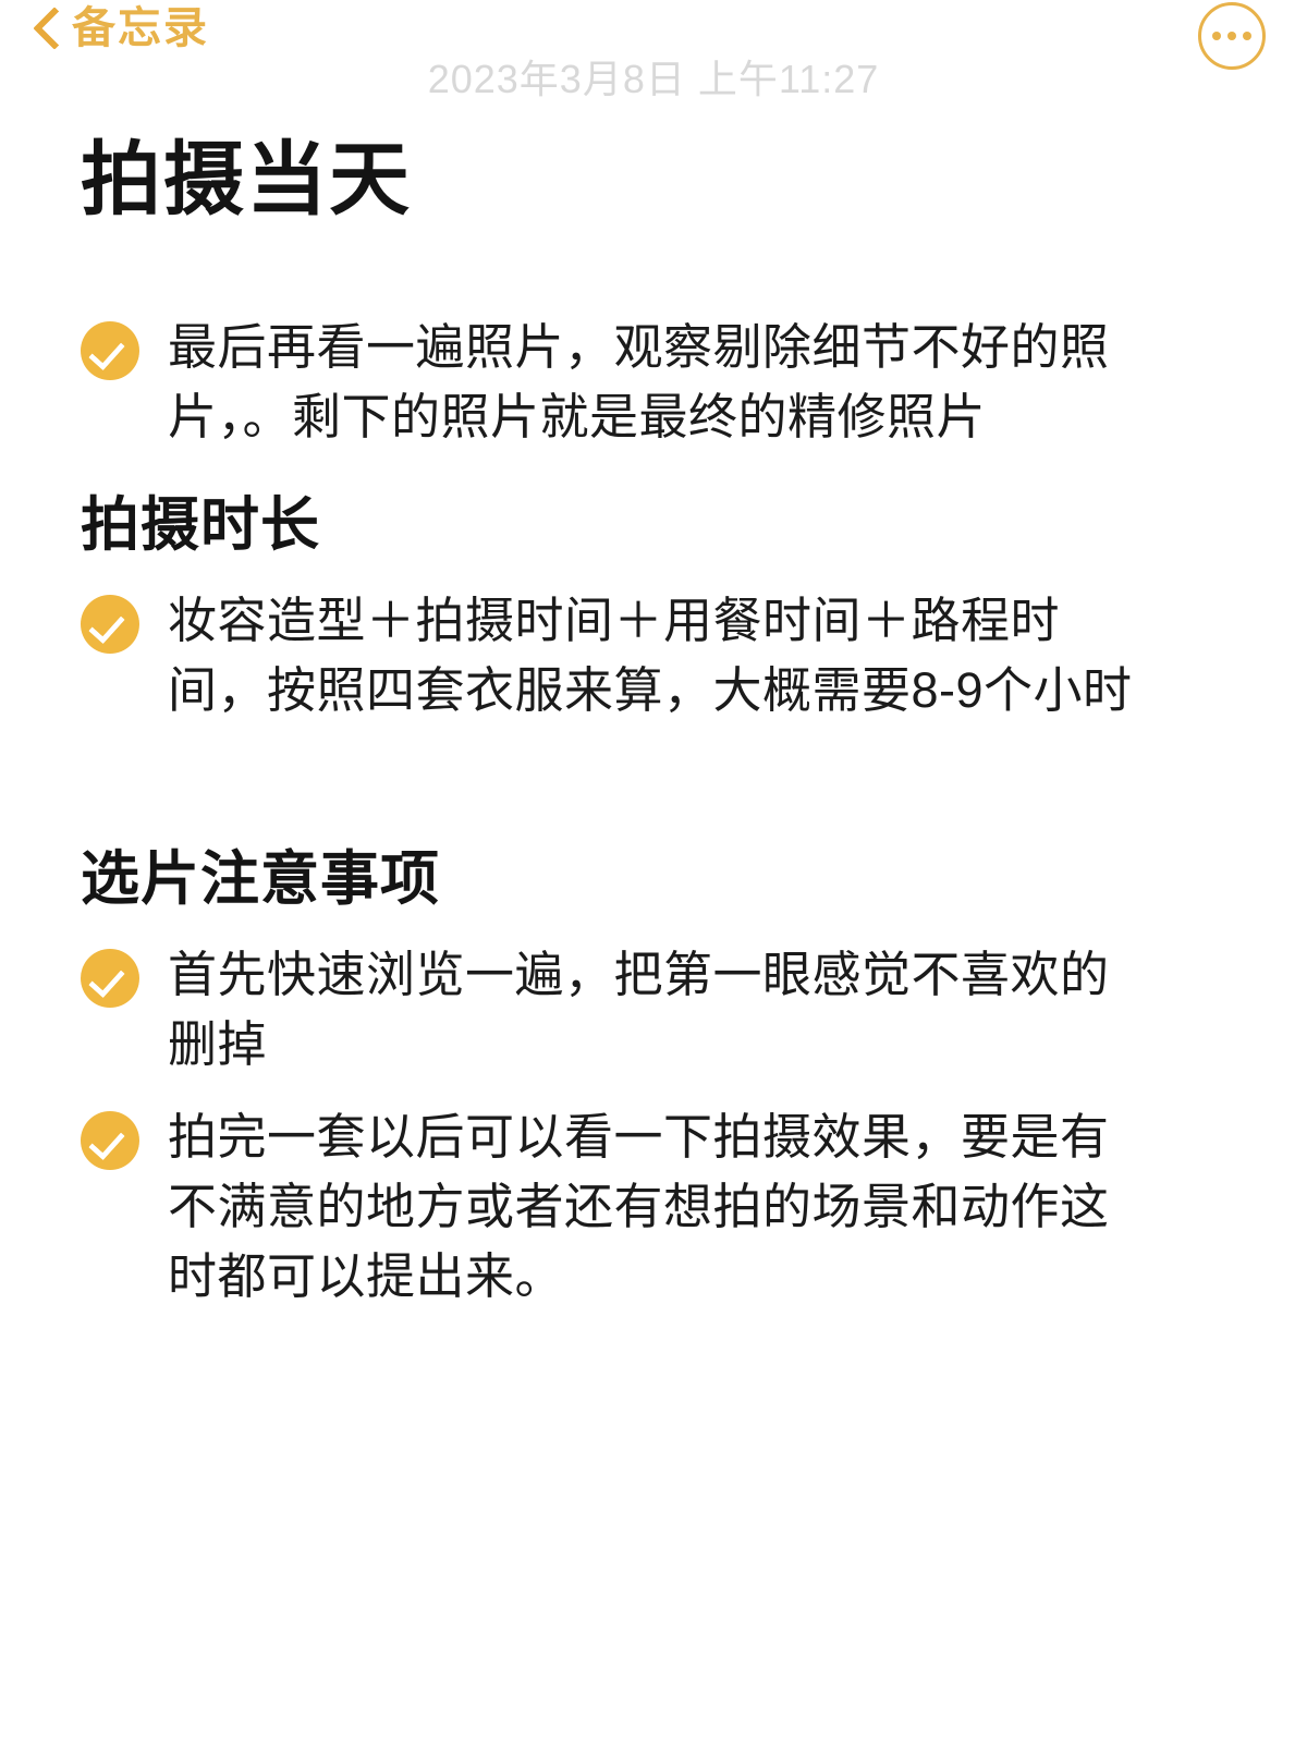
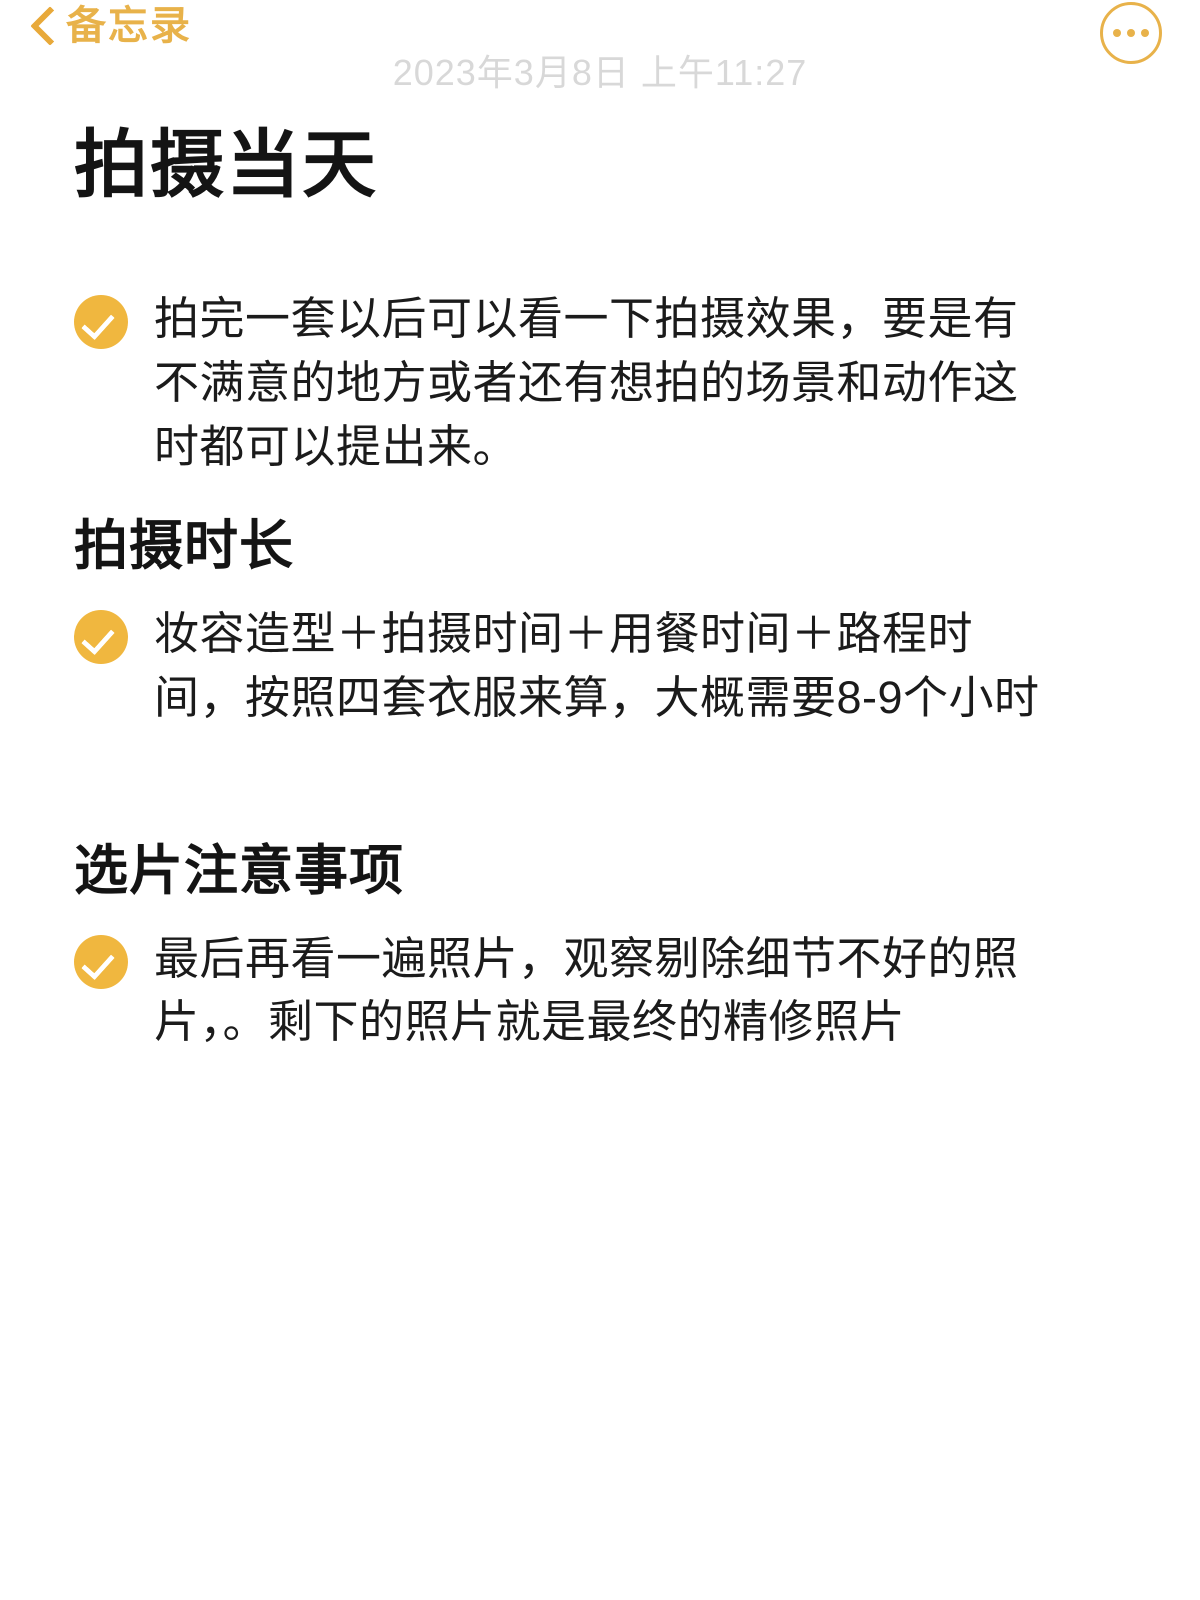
  备忘录
  2023年3月8日 上午11:27
  拍摄当天
- 最后再看一遍照片，观察剔除细节不好的照片，。剩下的照片就是最终的精修照片
+ 拍完一套以后可以看一下拍摄效果，要是有不满意的地方或者还有想拍的场景和动作这时都可以提出来。
  拍摄时长
  妆容造型＋拍摄时间＋用餐时间＋路程时间，按照四套衣服来算，大概需要8-9个小时
  选片注意事项
- 首先快速浏览一遍，把第一眼感觉不喜欢的删掉
- 拍完一套以后可以看一下拍摄效果，要是有不满意的地方或者还有想拍的场景和动作这时都可以提出来。
+ 最后再看一遍照片，观察剔除细节不好的照片，。剩下的照片就是最终的精修照片
